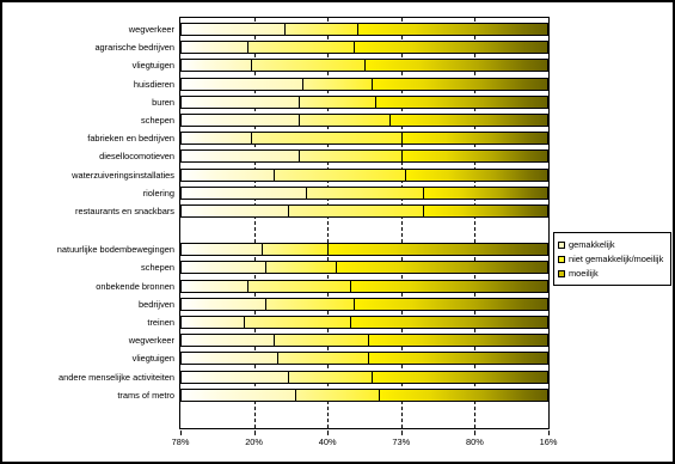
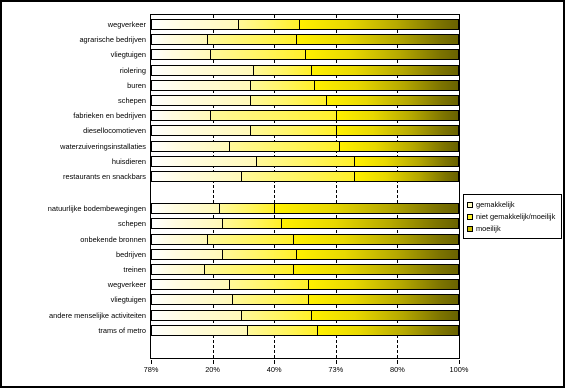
  wegverkeer
  agrarische bedrijven
  vliegtuigen
- huisdieren
+ riolering
  buren
  schepen
  fabrieken en bedrijven
  diesellocomotieven
  waterzuiveringsinstallaties
- riolering
+ huisdieren
  restaurants en snackbars
  natuurlijke bodembewegingen
  schepen
  onbekende bronnen
  bedrijven
  treinen
  wegverkeer
  vliegtuigen
  andere menselijke activiteiten
  trams of metro
  78%
  20%
  40%
  73%
  80%
- 16%
+ 100%
  gemakkelijk
  niet gemakkelijk/moeilijk
  moeilijk
